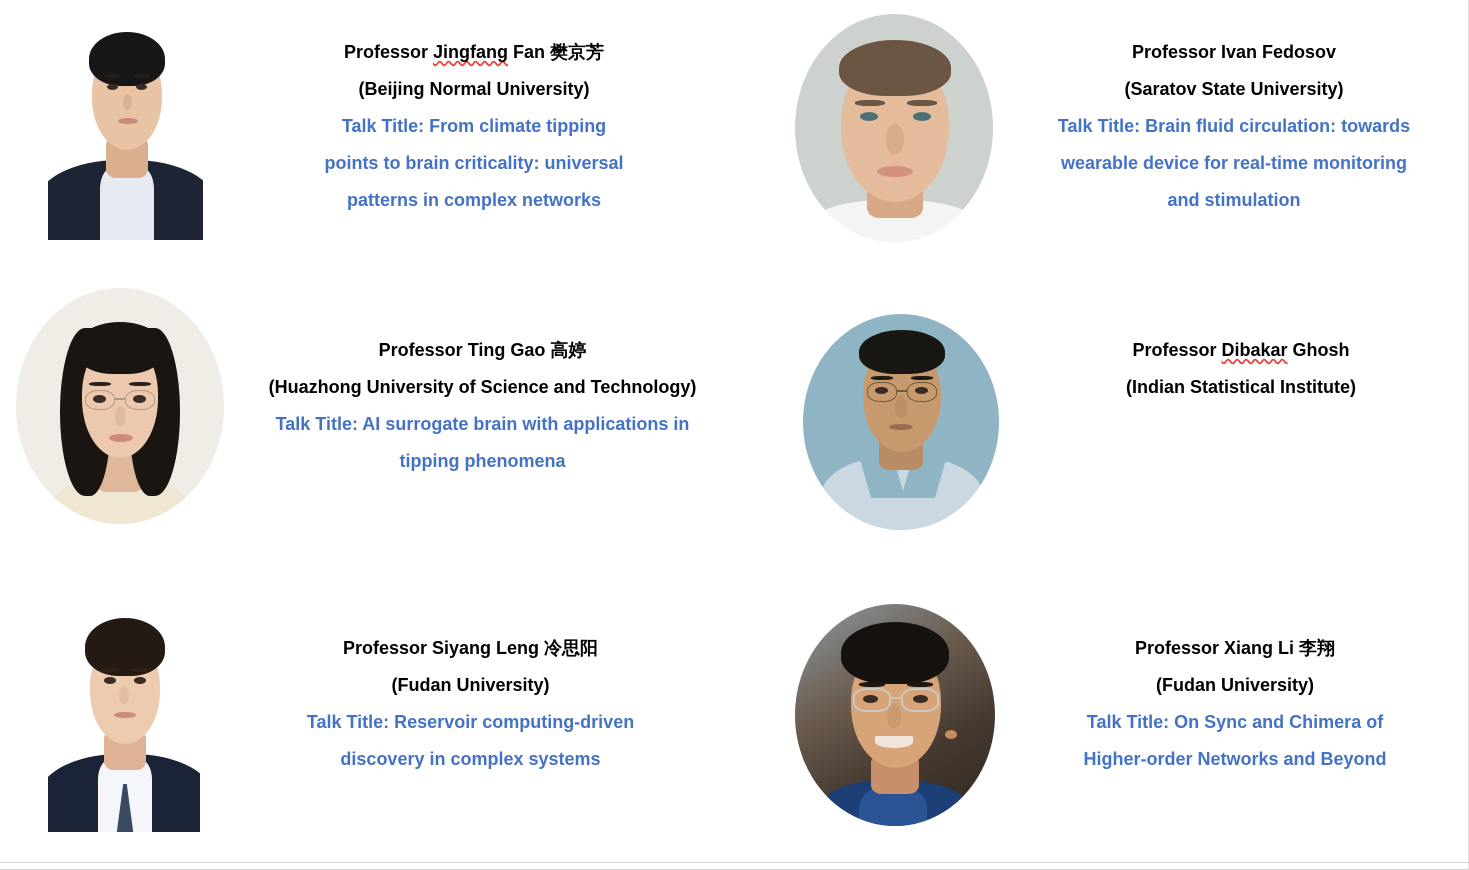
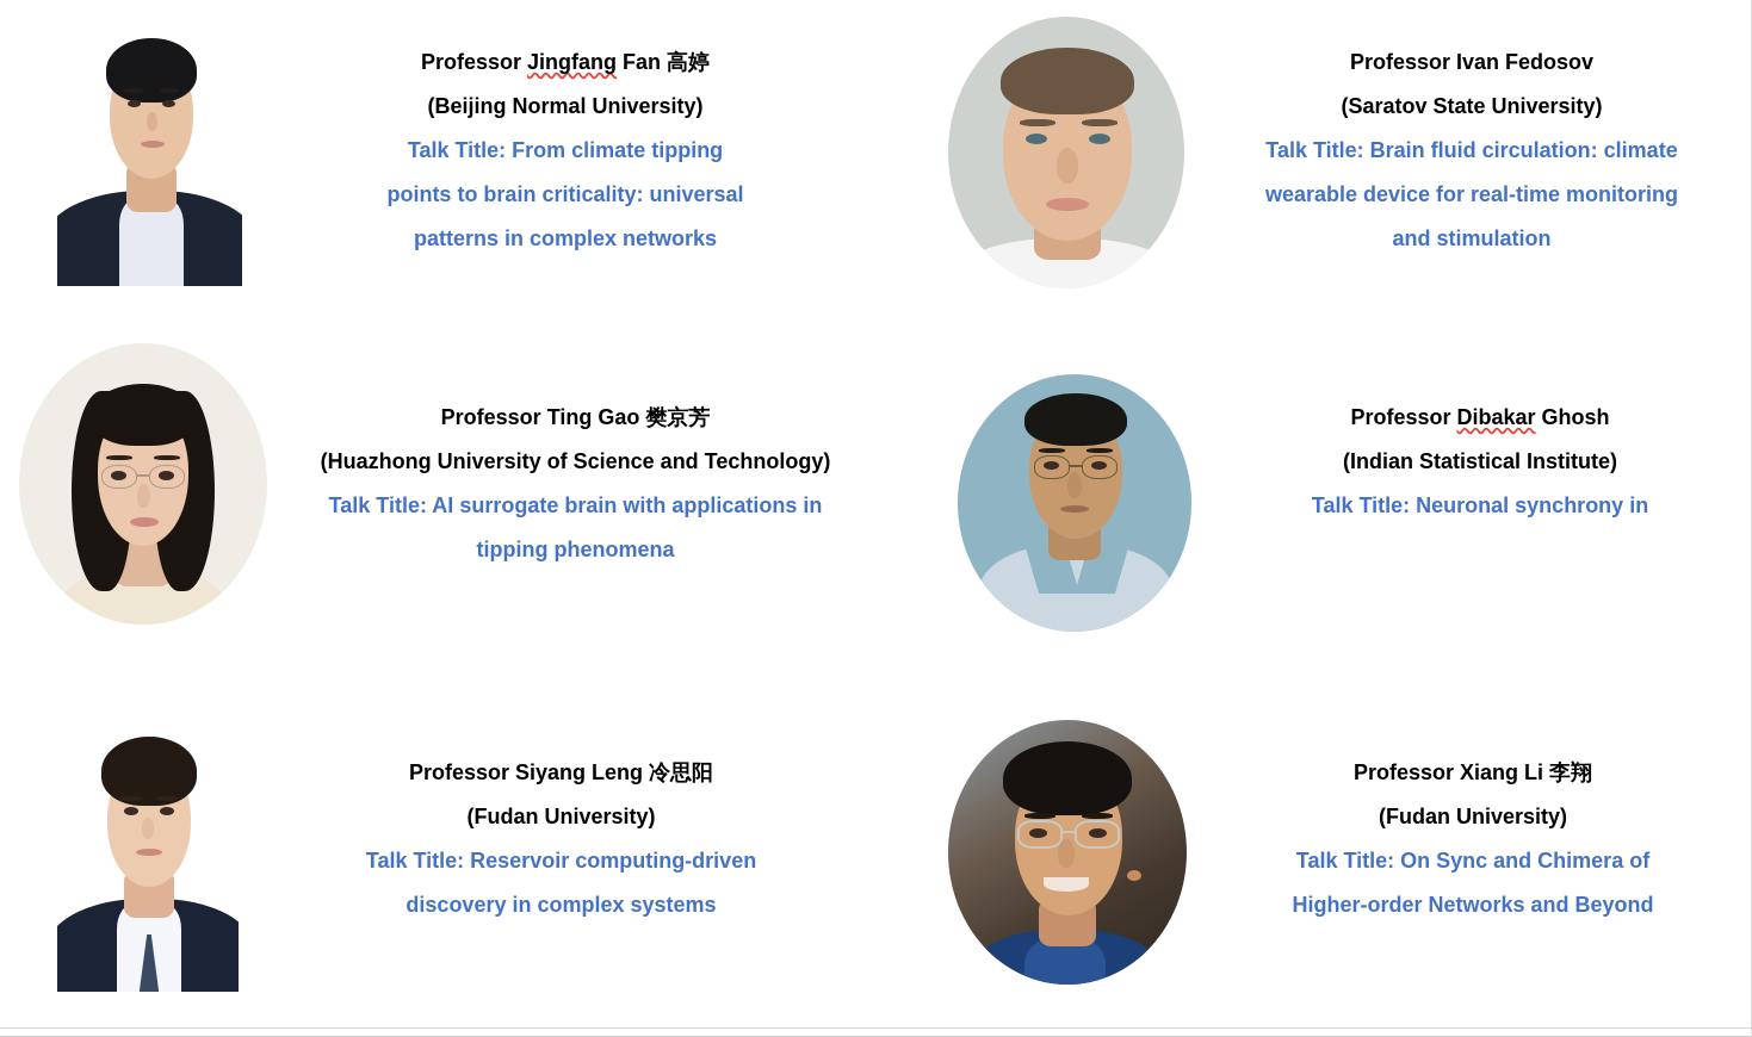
- Professor Jingfang Fan 樊京芳
+ Professor Jingfang Fan 高婷
  (Beijing Normal University)
  Talk Title: From climate tipping
  points to brain criticality: universal
  patterns in complex networks
  Professor Ivan Fedosov
  (Saratov State University)
- Talk Title: Brain fluid circulation: towards
+ Talk Title: Brain fluid circulation: climate
  wearable device for real-time monitoring
  and stimulation
- Professor Ting Gao 高婷
+ Professor Ting Gao 樊京芳
  (Huazhong University of Science and Technology)
  Talk Title: AI surrogate brain with applications in
  tipping phenomena
  Professor Dibakar Ghosh
  (Indian Statistical Institute)
+ Talk Title: Neuronal synchrony in
  Professor Siyang Leng 冷思阳
  (Fudan University)
  Talk Title: Reservoir computing-driven
  discovery in complex systems
  Professor Xiang Li 李翔
  (Fudan University)
  Talk Title: On Sync and Chimera of
  Higher-order Networks and Beyond
